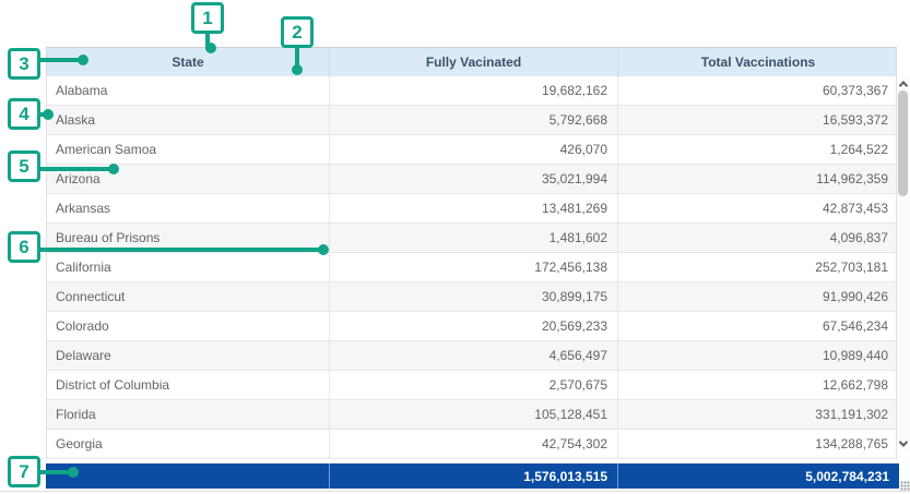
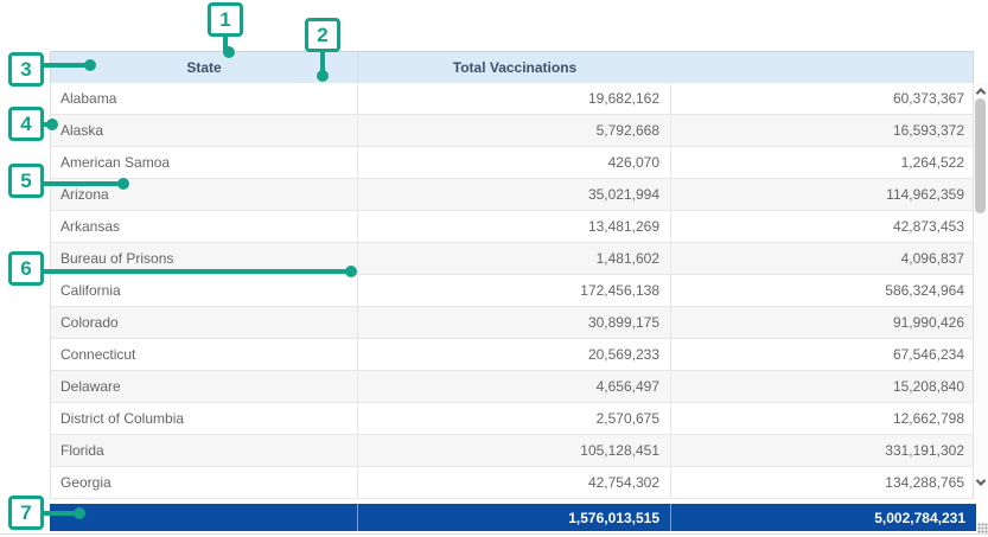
  State
- Fully Vacinated
  Total Vaccinations
  Alabama
  19,682,162
  60,373,367
  Alaska
  5,792,668
  16,593,372
  American Samoa
  426,070
  1,264,522
  Arizona
  35,021,994
  114,962,359
  Arkansas
  13,481,269
  42,873,453
  Bureau of Prisons
  1,481,602
  4,096,837
  California
  172,456,138
- 252,703,181
+ 586,324,964
- Connecticut
+ Colorado
  30,899,175
  91,990,426
- Colorado
+ Connecticut
  20,569,233
  67,546,234
  Delaware
  4,656,497
- 10,989,440
+ 15,208,840
  District of Columbia
  2,570,675
  12,662,798
  Florida
  105,128,451
  331,191,302
  Georgia
  42,754,302
  134,288,765
  1,576,013,515
  5,002,784,231
  1
  2
  3
  4
  5
  6
  7
